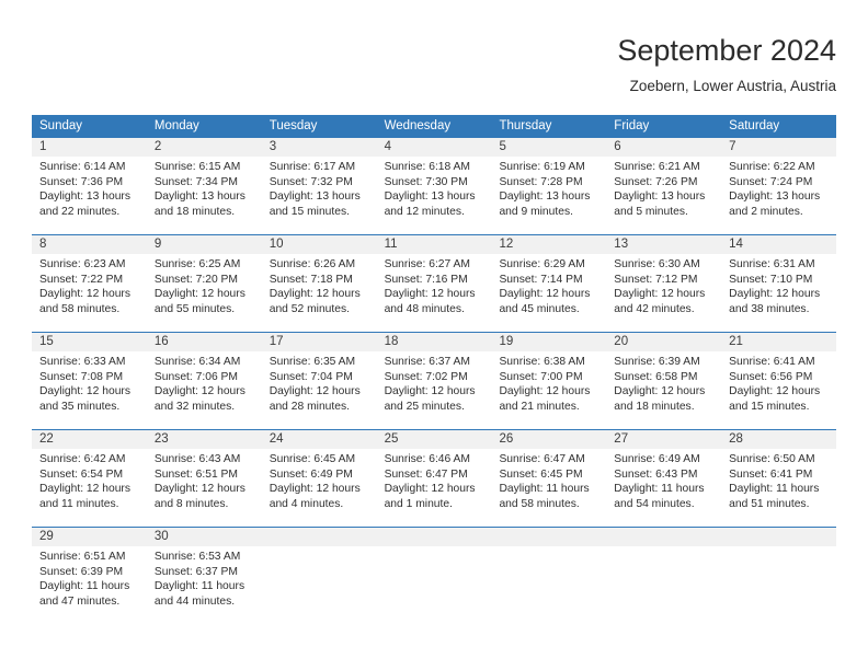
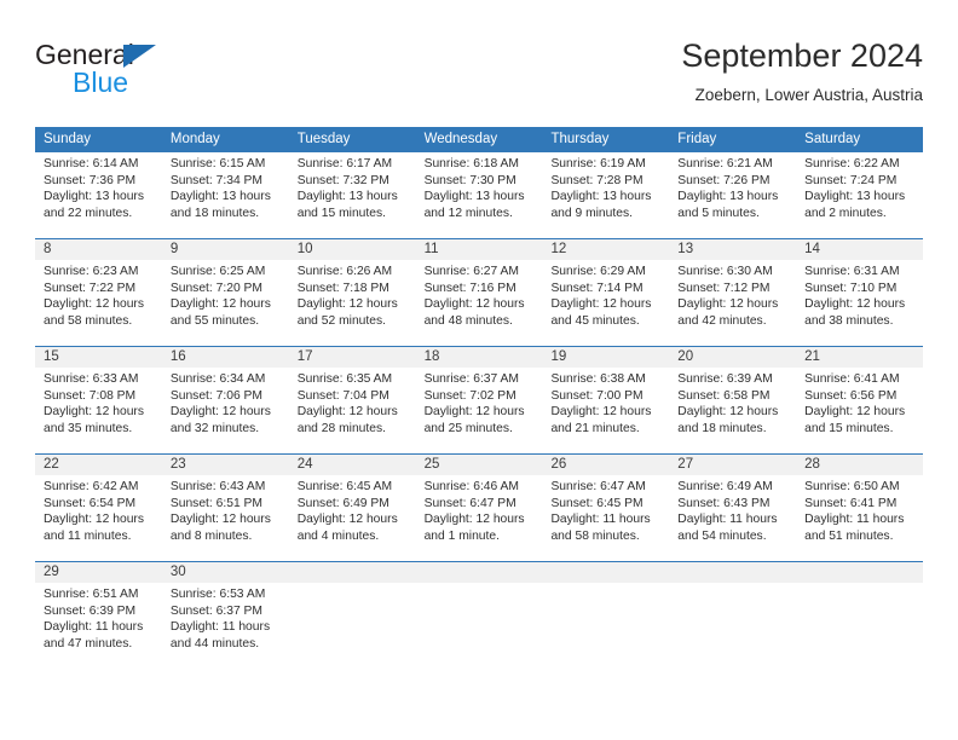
+ General
+ Blue
  September 2024
  Zoebern, Lower Austria, Austria
  Sunday
  Monday
  Tuesday
  Wednesday
  Thursday
  Friday
  Saturday
- 1
- 2
- 3
- 4
- 5
- 6
- 7
  Sunrise: 6:14 AM
  Sunset: 7:36 PM
  Daylight: 13 hours
  and 22 minutes.
  Sunrise: 6:15 AM
  Sunset: 7:34 PM
  Daylight: 13 hours
  and 18 minutes.
  Sunrise: 6:17 AM
  Sunset: 7:32 PM
  Daylight: 13 hours
  and 15 minutes.
  Sunrise: 6:18 AM
  Sunset: 7:30 PM
  Daylight: 13 hours
  and 12 minutes.
  Sunrise: 6:19 AM
  Sunset: 7:28 PM
  Daylight: 13 hours
  and 9 minutes.
  Sunrise: 6:21 AM
  Sunset: 7:26 PM
  Daylight: 13 hours
  and 5 minutes.
  Sunrise: 6:22 AM
  Sunset: 7:24 PM
  Daylight: 13 hours
  and 2 minutes.
  8
  9
  10
  11
  12
  13
  14
  Sunrise: 6:23 AM
  Sunset: 7:22 PM
  Daylight: 12 hours
  and 58 minutes.
  Sunrise: 6:25 AM
  Sunset: 7:20 PM
  Daylight: 12 hours
  and 55 minutes.
  Sunrise: 6:26 AM
  Sunset: 7:18 PM
  Daylight: 12 hours
  and 52 minutes.
  Sunrise: 6:27 AM
  Sunset: 7:16 PM
  Daylight: 12 hours
  and 48 minutes.
  Sunrise: 6:29 AM
  Sunset: 7:14 PM
  Daylight: 12 hours
  and 45 minutes.
  Sunrise: 6:30 AM
  Sunset: 7:12 PM
  Daylight: 12 hours
  and 42 minutes.
  Sunrise: 6:31 AM
  Sunset: 7:10 PM
  Daylight: 12 hours
  and 38 minutes.
  15
  16
  17
  18
  19
  20
  21
  Sunrise: 6:33 AM
  Sunset: 7:08 PM
  Daylight: 12 hours
  and 35 minutes.
  Sunrise: 6:34 AM
  Sunset: 7:06 PM
  Daylight: 12 hours
  and 32 minutes.
  Sunrise: 6:35 AM
  Sunset: 7:04 PM
  Daylight: 12 hours
  and 28 minutes.
  Sunrise: 6:37 AM
  Sunset: 7:02 PM
  Daylight: 12 hours
  and 25 minutes.
  Sunrise: 6:38 AM
  Sunset: 7:00 PM
  Daylight: 12 hours
  and 21 minutes.
  Sunrise: 6:39 AM
  Sunset: 6:58 PM
  Daylight: 12 hours
  and 18 minutes.
  Sunrise: 6:41 AM
  Sunset: 6:56 PM
  Daylight: 12 hours
  and 15 minutes.
  22
  23
  24
  25
  26
  27
  28
  Sunrise: 6:42 AM
  Sunset: 6:54 PM
  Daylight: 12 hours
  and 11 minutes.
  Sunrise: 6:43 AM
  Sunset: 6:51 PM
  Daylight: 12 hours
  and 8 minutes.
  Sunrise: 6:45 AM
  Sunset: 6:49 PM
  Daylight: 12 hours
  and 4 minutes.
  Sunrise: 6:46 AM
  Sunset: 6:47 PM
  Daylight: 12 hours
  and 1 minute.
  Sunrise: 6:47 AM
  Sunset: 6:45 PM
  Daylight: 11 hours
  and 58 minutes.
  Sunrise: 6:49 AM
  Sunset: 6:43 PM
  Daylight: 11 hours
  and 54 minutes.
  Sunrise: 6:50 AM
  Sunset: 6:41 PM
  Daylight: 11 hours
  and 51 minutes.
  29
  30
  Sunrise: 6:51 AM
  Sunset: 6:39 PM
  Daylight: 11 hours
  and 47 minutes.
  Sunrise: 6:53 AM
  Sunset: 6:37 PM
  Daylight: 11 hours
  and 44 minutes.
